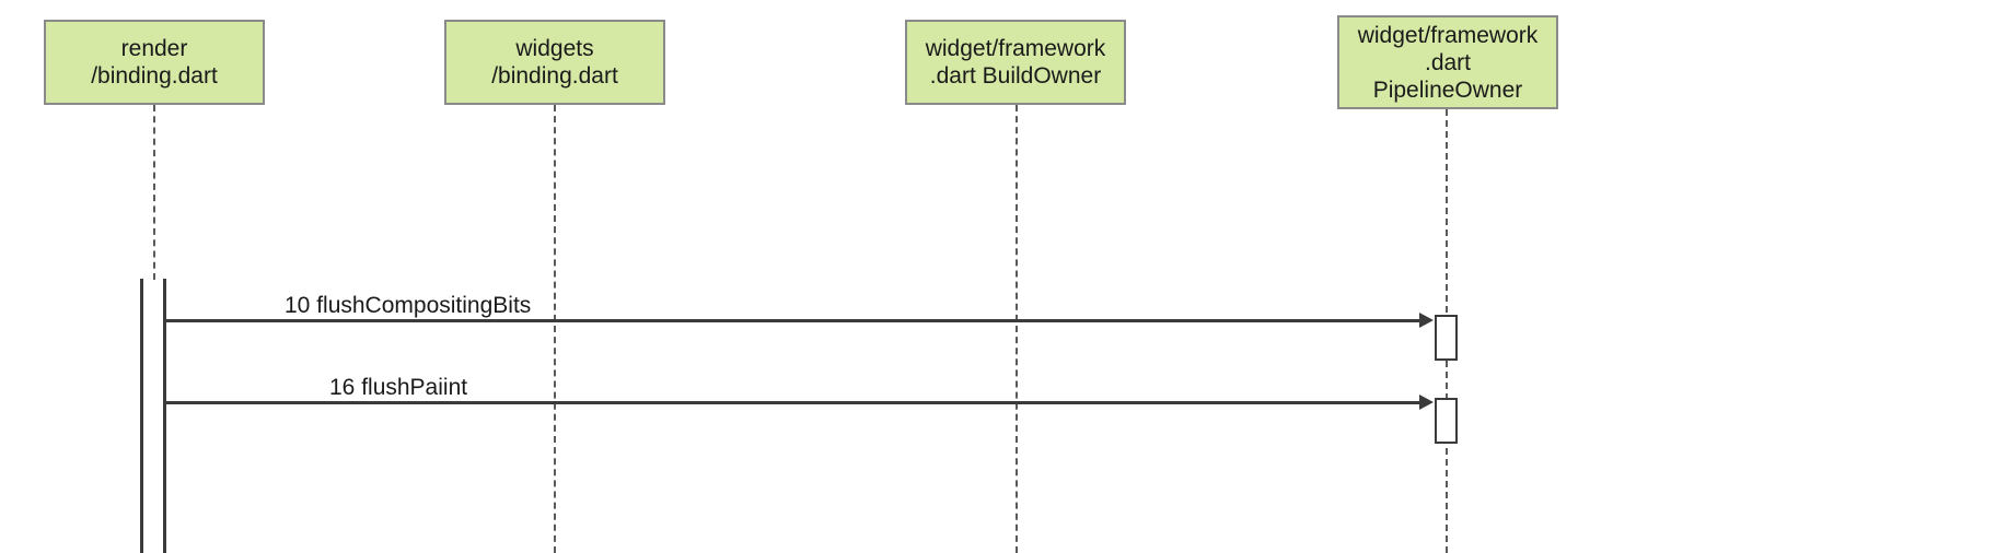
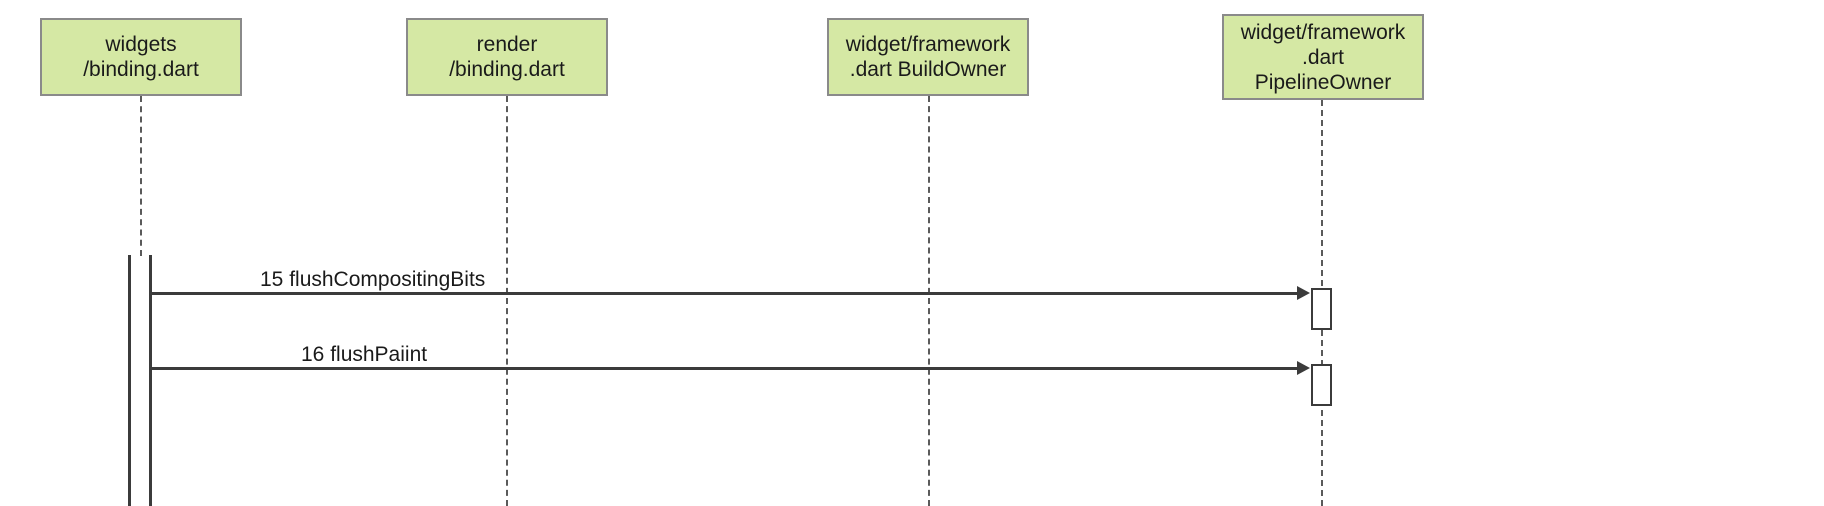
- render
+ widgets
  /binding.dart
- widgets
+ render
  /binding.dart
  widget/framework
  .dart BuildOwner
  widget/framework
  .dart
  PipelineOwner
- 10 flushCompositingBits
+ 15 flushCompositingBits
  16 flushPaiint
